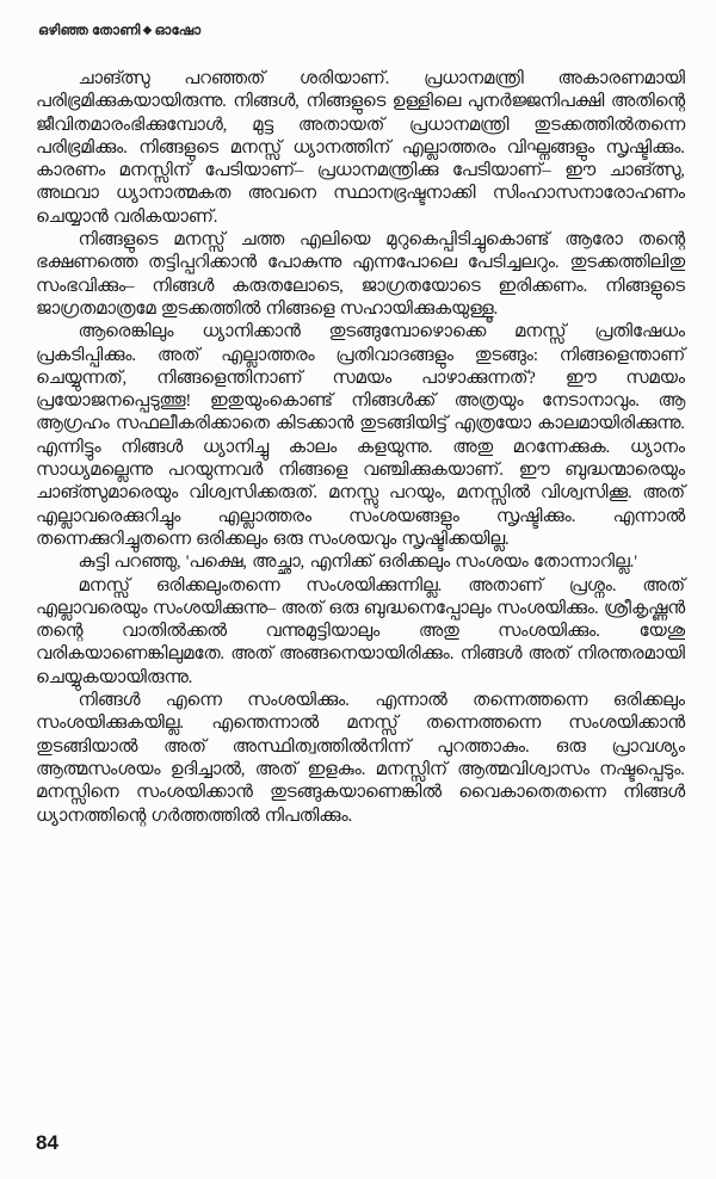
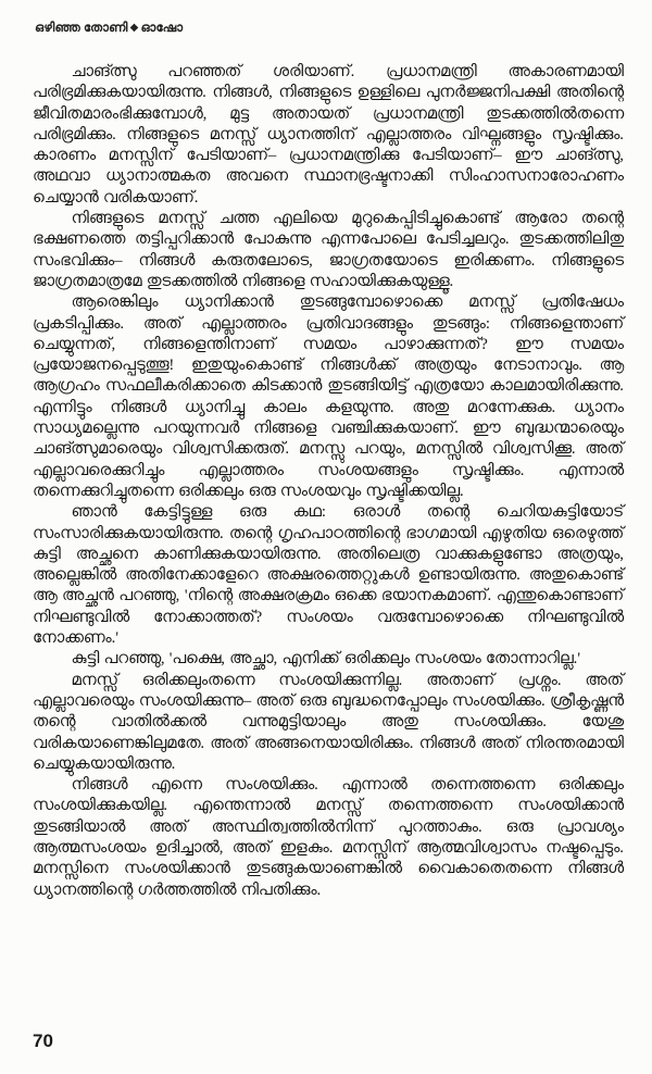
  ഒഴിഞ്ഞ തോണി ◆ ഓഷോ
  ചാങ്ത്സു പറഞ്ഞത് ശരിയാണ്. പ്രധാനമന്ത്രി അകാരണമായി പരിഭ്രമിക്കുകയായിരുന്നു. നിങ്ങൾ, നിങ്ങളുടെ ഉള്ളിലെ പുനർജ്ജനിപക്ഷി അതിന്റെ ജീവിതമാരംഭിക്കുമ്പോൾ, മുട്ട അതായത് പ്രധാനമന്ത്രി തുടക്കത്തിൽതന്നെ പരിഭ്രമിക്കും. നിങ്ങളുടെ മനസ്സ് ധ്യാനത്തിന് എല്ലാത്തരം വിഘ്നങ്ങളും സൃഷ്ടിക്കും. കാരണം മനസ്സിന് പേടിയാണ്– പ്രധാനമന്ത്രിക്കു പേടിയാണ്– ഈ ചാങ്ത്സു, അഥവാ ധ്യാനാത്മകത അവനെ സ്ഥാനഭ്രഷ്ടനാക്കി സിംഹാസനാരോഹണം ചെയ്യാൻ വരികയാണ്.
  നിങ്ങളുടെ മനസ്സ് ചത്ത എലിയെ മുറുകെപ്പിടിച്ചുകൊണ്ട് ആരോ തന്റെ ഭക്ഷണത്തെ തട്ടിപ്പറിക്കാൻ പോകുന്നു എന്നപോലെ പേടിച്ചലറും. തുടക്കത്തിലിതു സംഭവിക്കും– നിങ്ങൾ കരുതലോടെ, ജാഗ്രതയോടെ ഇരിക്കണം. നിങ്ങളുടെ ജാഗ്രതമാത്രമേ തുടക്കത്തിൽ നിങ്ങളെ സഹായിക്കുകയുള്ളൂ.
  ആരെങ്കിലും ധ്യാനിക്കാൻ തുടങ്ങുമ്പോഴൊക്കെ മനസ്സ് പ്രതിഷേധം പ്രകടിപ്പിക്കും. അത് എല്ലാത്തരം പ്രതിവാദങ്ങളും തുടങ്ങും: നിങ്ങളെന്താണ് ചെയ്യുന്നത്, നിങ്ങളെന്തിനാണ് സമയം പാഴാക്കുന്നത്? ഈ സമയം പ്രയോജനപ്പെടുത്തൂ! ഇതുയുംകൊണ്ട് നിങ്ങൾക്ക് അത്രയും നേടാനാവും. ആ ആഗ്രഹം സഫലീകരിക്കാതെ കിടക്കാൻ തുടങ്ങിയിട്ട് എത്രയോ കാലമായിരിക്കുന്നു. എന്നിട്ടും നിങ്ങൾ ധ്യാനിച്ചു കാലം കളയുന്നു. അതു മറന്നേക്കുക. ധ്യാനം സാധ്യമല്ലെന്നു പറയുന്നവർ നിങ്ങളെ വഞ്ചിക്കുകയാണ്. ഈ ബുദ്ധന്മാരെയും ചാങ്ത്സുമാരെയും വിശ്വസിക്കരുത്. മനസ്സു പറയും, മനസ്സിൽ വിശ്വസിക്കൂ. അത് എല്ലാവരെക്കുറിച്ചും എല്ലാത്തരം സംശയങ്ങളും സൃഷ്ടിക്കും. എന്നാൽ തന്നെക്കുറിച്ചുതന്നെ ഒരിക്കലും ഒരു സംശയവും സൃഷ്ടിക്കയില്ല.
+ ഞാൻ കേട്ടിട്ടുള്ള ഒരു കഥ: ഒരാൾ തന്റെ ചെറിയകുട്ടിയോട് സംസാരിക്കുകയായിരുന്നു. തന്റെ ഗൃഹപാഠത്തിന്റെ ഭാഗമായി എഴുതിയ ഒരെഴുത്ത് കുട്ടി അച്ഛനെ കാണിക്കുകയായിരുന്നു. അതിലെത്ര വാക്കുകളുണ്ടോ അത്രയും, അല്ലെങ്കിൽ അതിനേക്കാളേറെ അക്ഷരത്തെറ്റുകൾ ഉണ്ടായിരുന്നു. അതുകൊണ്ട് ആ അച്ഛൻ പറഞ്ഞു, 'നിന്റെ അക്ഷരക്രമം ഒക്കെ ഭയാനകമാണ്. എന്തുകൊണ്ടാണ് നിഘണ്ടുവിൽ നോക്കാത്തത്? സംശയം വരുമ്പോഴൊക്കെ നിഘണ്ടുവിൽ നോക്കണം.'
  കുട്ടി പറഞ്ഞു, 'പക്ഷെ, അച്ഛാ, എനിക്ക് ഒരിക്കലും സംശയം തോന്നാറില്ല.'
  മനസ്സ് ഒരിക്കലുംതന്നെ സംശയിക്കുന്നില്ല. അതാണ് പ്രശ്നം. അത് എല്ലാവരെയും സംശയിക്കുന്നു– അത് ഒരു ബുദ്ധനെപ്പോലും സംശയിക്കും. ശ്രീകൃഷ്ണൻ തന്റെ വാതിൽക്കൽ വന്നുമുട്ടിയാലും അതു സംശയിക്കും. യേശു വരികയാണെങ്കിലുമതേ. അത് അങ്ങനെയായിരിക്കും. നിങ്ങൾ അത് നിരന്തരമായി ചെയ്യുകയായിരുന്നു.
  നിങ്ങൾ എന്നെ സംശയിക്കും. എന്നാൽ തന്നെത്തന്നെ ഒരിക്കലും സംശയിക്കുകയില്ല. എന്തെന്നാൽ മനസ്സ് തന്നെത്തന്നെ സംശയിക്കാൻ തുടങ്ങിയാൽ അത് അസ്ഥിത്വത്തിൽനിന്ന് പുറത്താകും. ഒരു പ്രാവശ്യം ആത്മസംശയം ഉദിച്ചാൽ, അത് ഇളകും. മനസ്സിന് ആത്മവിശ്വാസം നഷ്ടപ്പെടും. മനസ്സിനെ സംശയിക്കാൻ തുടങ്ങുകയാണെങ്കിൽ വൈകാതെതന്നെ നിങ്ങൾ ധ്യാനത്തിന്റെ ഗർത്തത്തിൽ നിപതിക്കും.
- 84
+ 70
